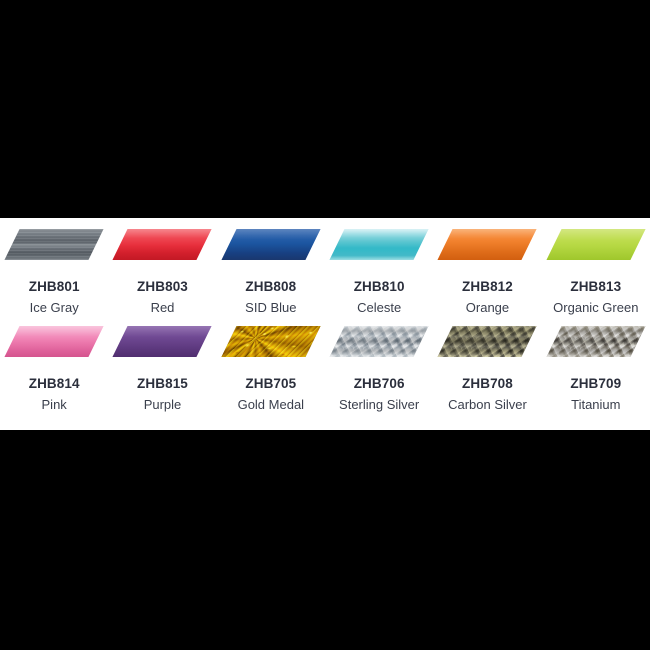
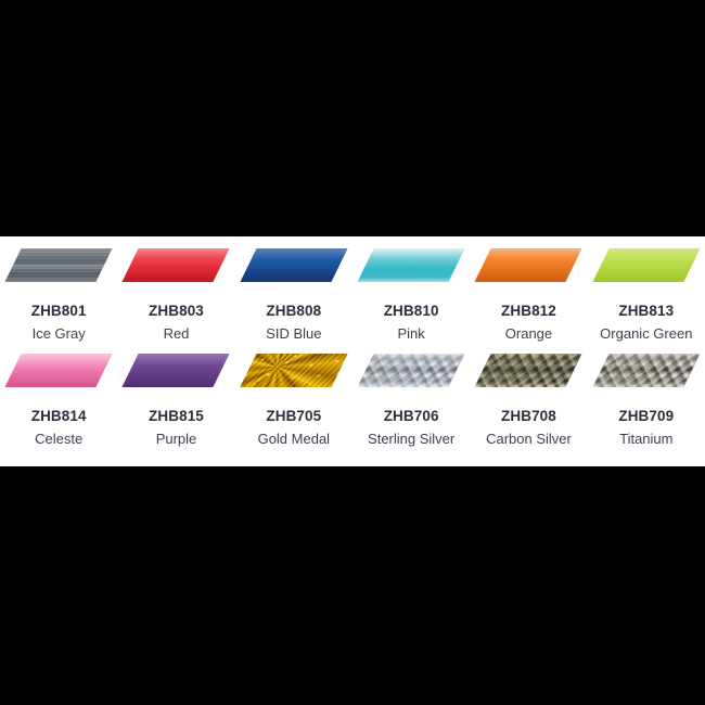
  ZHB801
  Ice Gray
  ZHB803
  Red
  ZHB808
  SID Blue
  ZHB810
- Celeste
+ Pink
  ZHB812
  Orange
  ZHB813
  Organic Green
  ZHB814
- Pink
+ Celeste
  ZHB815
  Purple
  ZHB705
  Gold Medal
  ZHB706
  Sterling Silver
  ZHB708
  Carbon Silver
  ZHB709
  Titanium
